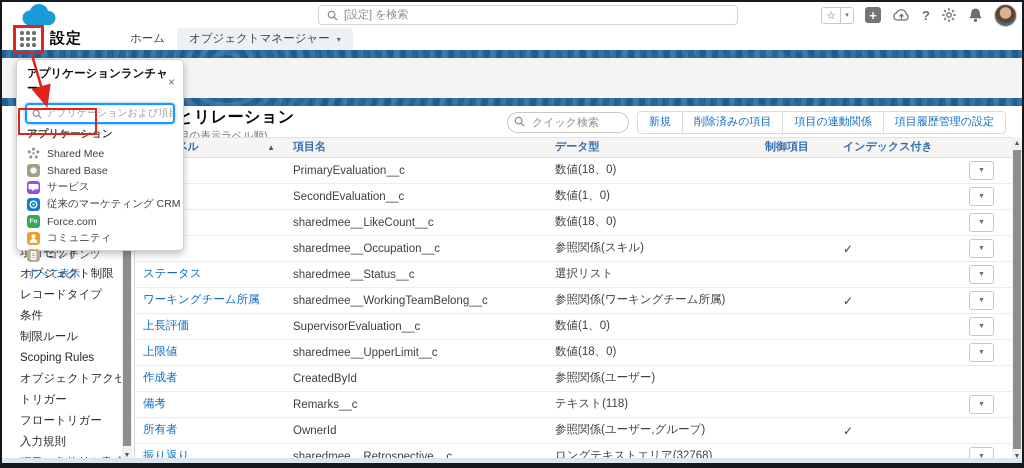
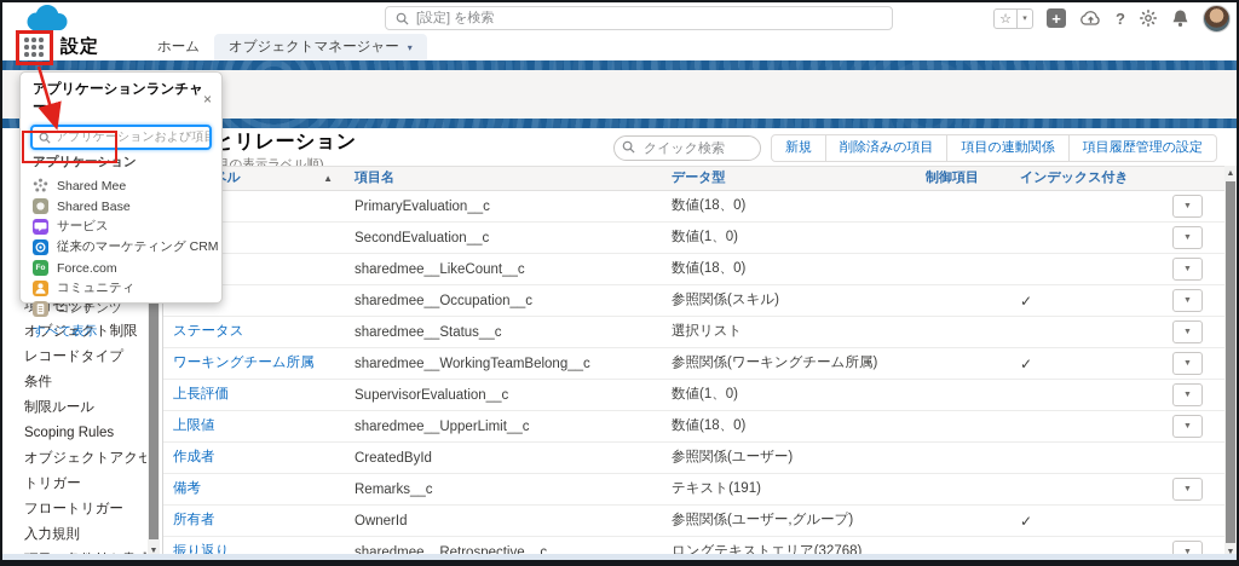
  [設定] を検索
  ☆
  +
  ?
  設定
  ホーム
  オブジェクトマネージャー
  ▾
  項セット
  オブジェクト制限
  レコードタイプ
  条件
  制限ルール
  Scoping Rules
  オブジェクトアクセ
  トリガー
  フロートリガー
  入力規則
  とリレーション
  クイック検索
  新規
  削除済みの項目
  項目の連動関係
  項目履歴管理の設定
  ▲
  項目名
  データ型
  制御項目
  インデックス付き
  PrimaryEvaluation__c
  数値(18、0)
  SecondEvaluation__c
  数値(1、0)
  sharedmee__LikeCount__c
  数値(18、0)
  sharedmee__Occupation__c
  参照関係(スキル)
  ✓
  ステータス
  sharedmee__Status__c
  選択リスト
  ワーキングチーム所属
  sharedmee__WorkingTeamBelong__c
  参照関係(ワーキングチーム所属)
  ✓
  上長評価
  SupervisorEvaluation__c
  数値(1、0)
  上限値
  sharedmee__UpperLimit__c
  数値(18、0)
  作成者
  CreatedById
  参照関係(ユーザー)
  備考
  Remarks__c
- テキスト(118)
+ テキスト(191)
  所有者
  OwnerId
  参照関係(ユーザー,グループ)
  ✓
  振り返り
  sharedmee__Retrospective__c
  ロングテキストエリア(32768)
  アプリケーションランチャー
  ×
  アプリケーション
  Shared Mee
  Shared Base
  サービス
  従来のマーケティング CRM
  Force.com
  コミュニティ
  コンテンツ
  すべて表示
